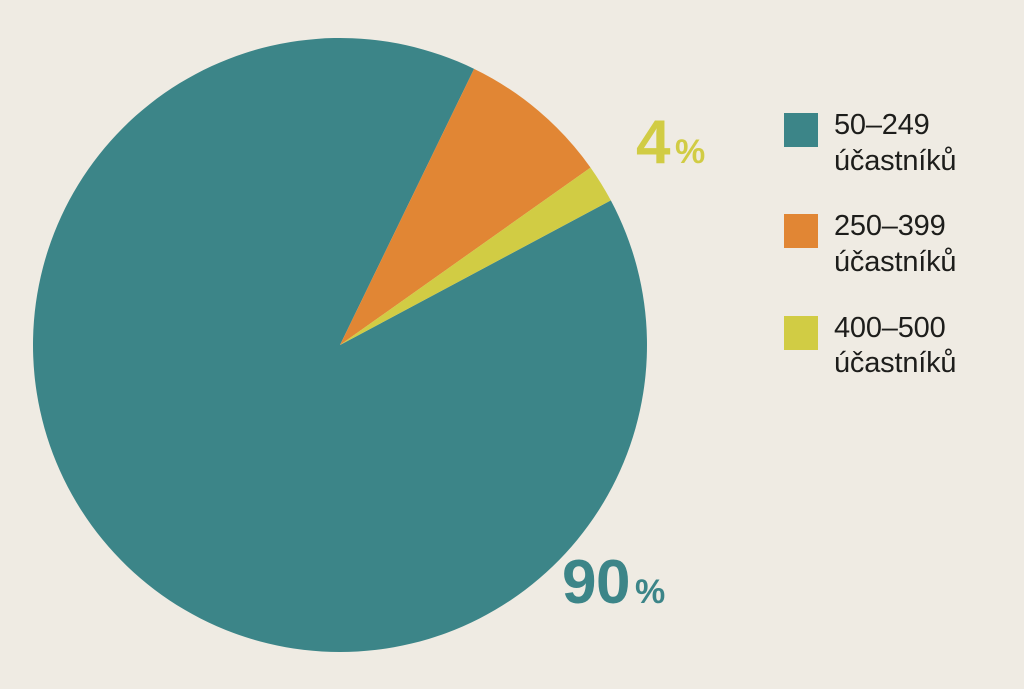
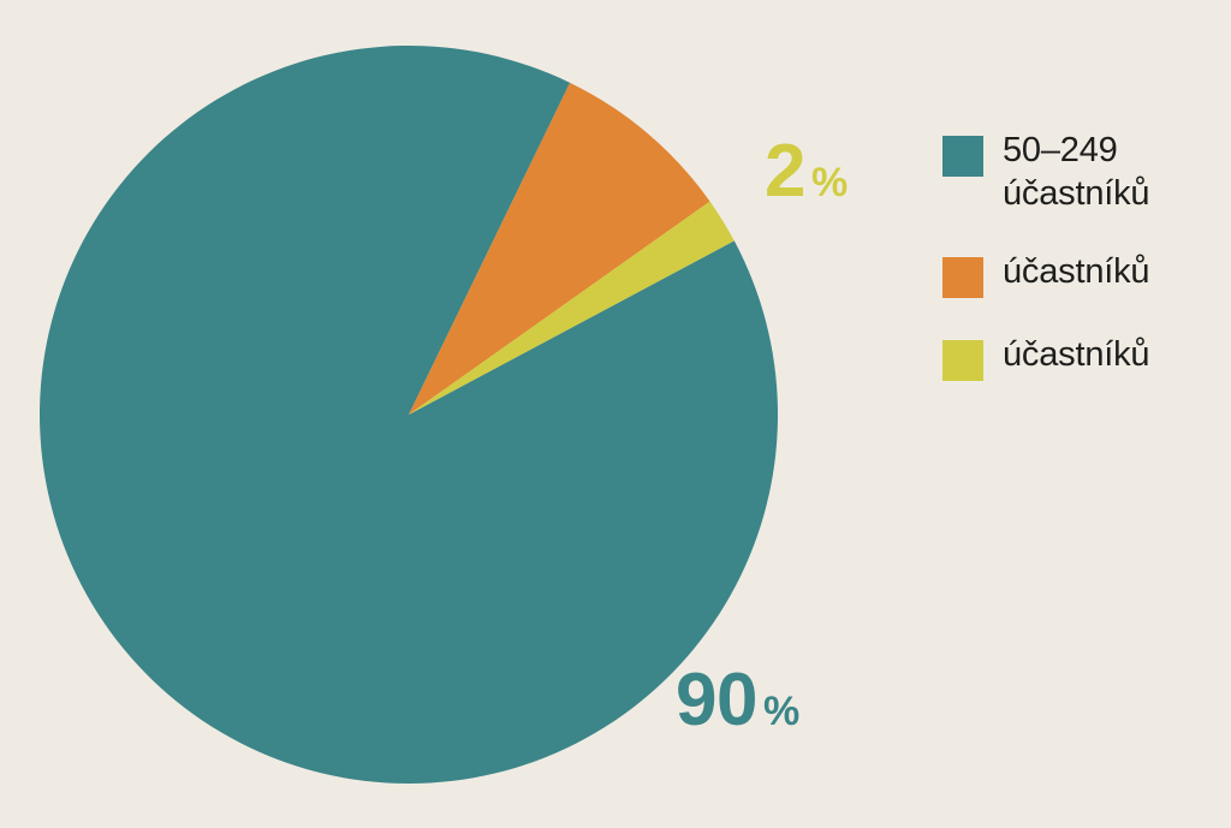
- 4 %
+ 2 %
  90 %
  50–249
  účastníků
- 250–399
  účastníků
- 400–500
  účastníků
